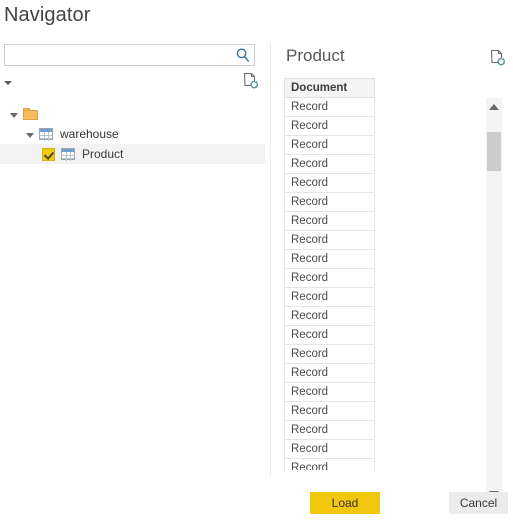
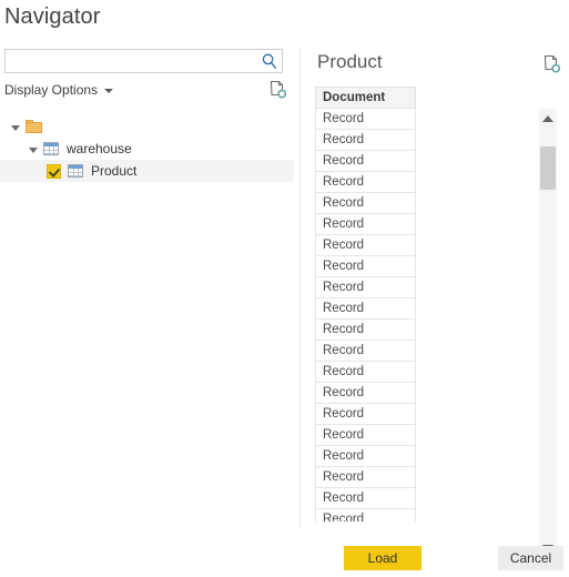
  Navigator
+ Display Options
  warehouse
  Product
  Product
  Document
  Record
  Record
  Record
  Record
  Record
  Record
  Record
  Record
  Record
  Record
  Record
  Record
  Record
  Record
  Record
  Record
  Record
  Record
  Record
  Record
  Load
  Cancel
